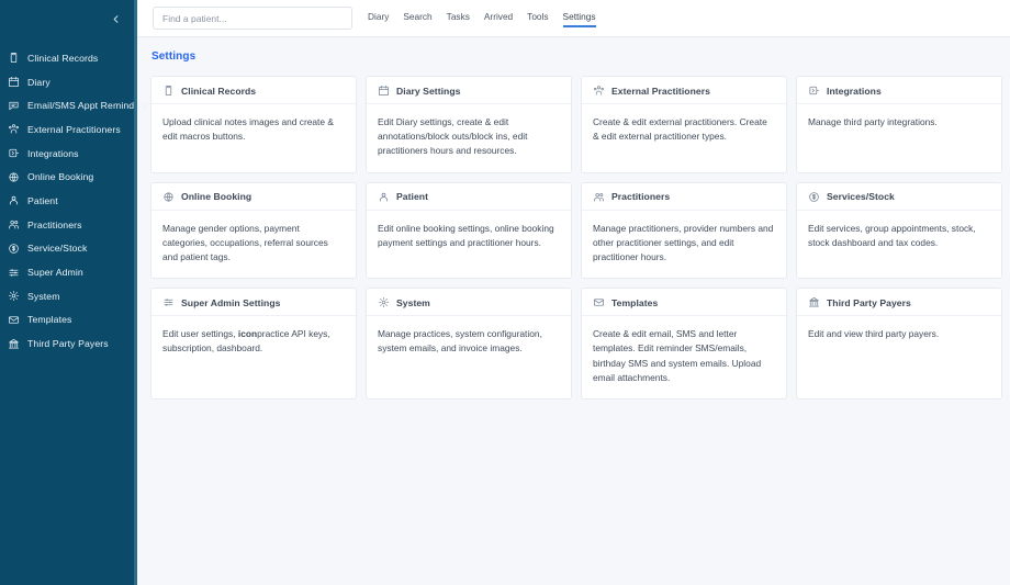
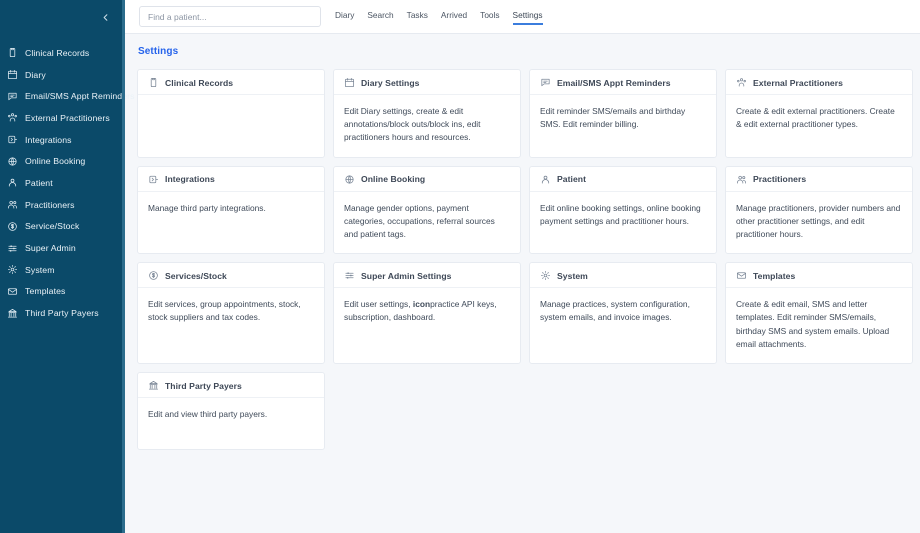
  Clinical Records
  Diary
  Email/SMS Appt Remindrs
  External Practitioners
  Integrations
  Online Booking
  Patient
  Practitioners
  Service/Stock
  Super Admin
  System
  Templates
  Third Party Payers
  Find a patient...
  Diary
  Search
  Tasks
  Arrived
  Tools
  Settings
  Settings
  Clinical Records
- Upload clinical notes images and create & edit macros buttons.
  Diary Settings
  Edit Diary settings, create & edit annotations/block outs/block ins, edit practitioners hours and resources.
+ Email/SMS Appt Reminders
+ Edit reminder SMS/emails and birthday SMS. Edit reminder billing.
  External Practitioners
  Create & edit external practitioners. Create & edit external practitioner types.
  Integrations
  Manage third party integrations.
  Online Booking
  Manage gender options, payment categories, occupations, referral sources and patient tags.
  Patient
  Edit online booking settings, online booking payment settings and practitioner hours.
  Practitioners
  Manage practitioners, provider numbers and other practitioner settings, and edit practitioner hours.
  Services/Stock
- Edit services, group appointments, stock, stock dashboard and tax codes.
+ Edit services, group appointments, stock, stock suppliers and tax codes.
  Super Admin Settings
  Edit user settings, iconpractice API keys, subscription, dashboard.
  System
  Manage practices, system configuration, system emails, and invoice images.
  Templates
  Create & edit email, SMS and letter templates. Edit reminder SMS/emails, birthday SMS and system emails. Upload email attachments.
  Third Party Payers
  Edit and view third party payers.
